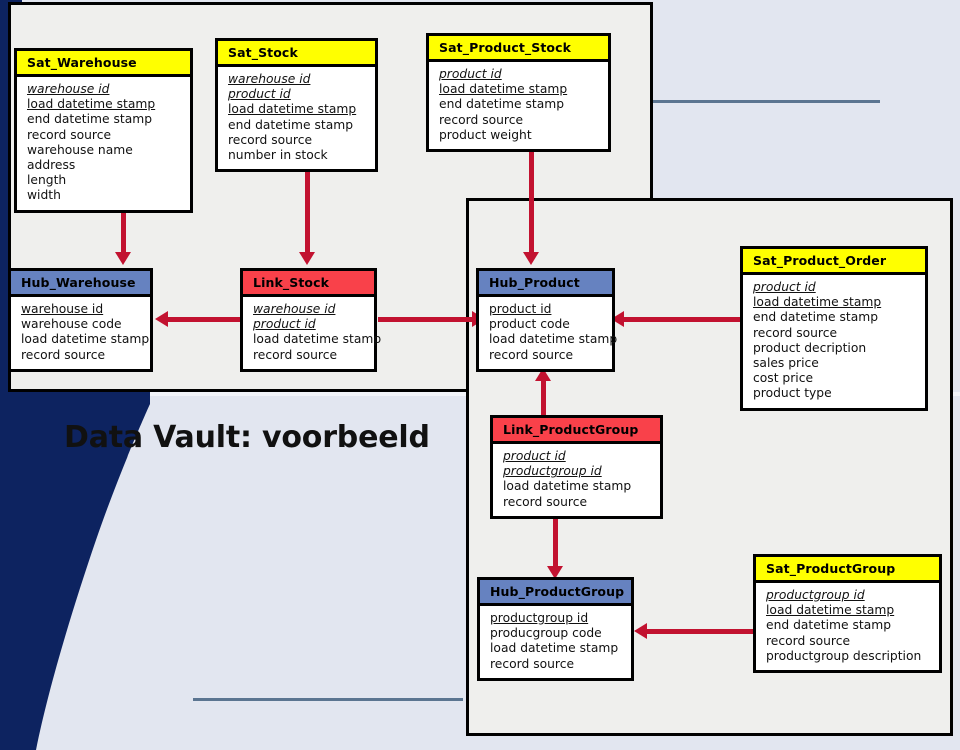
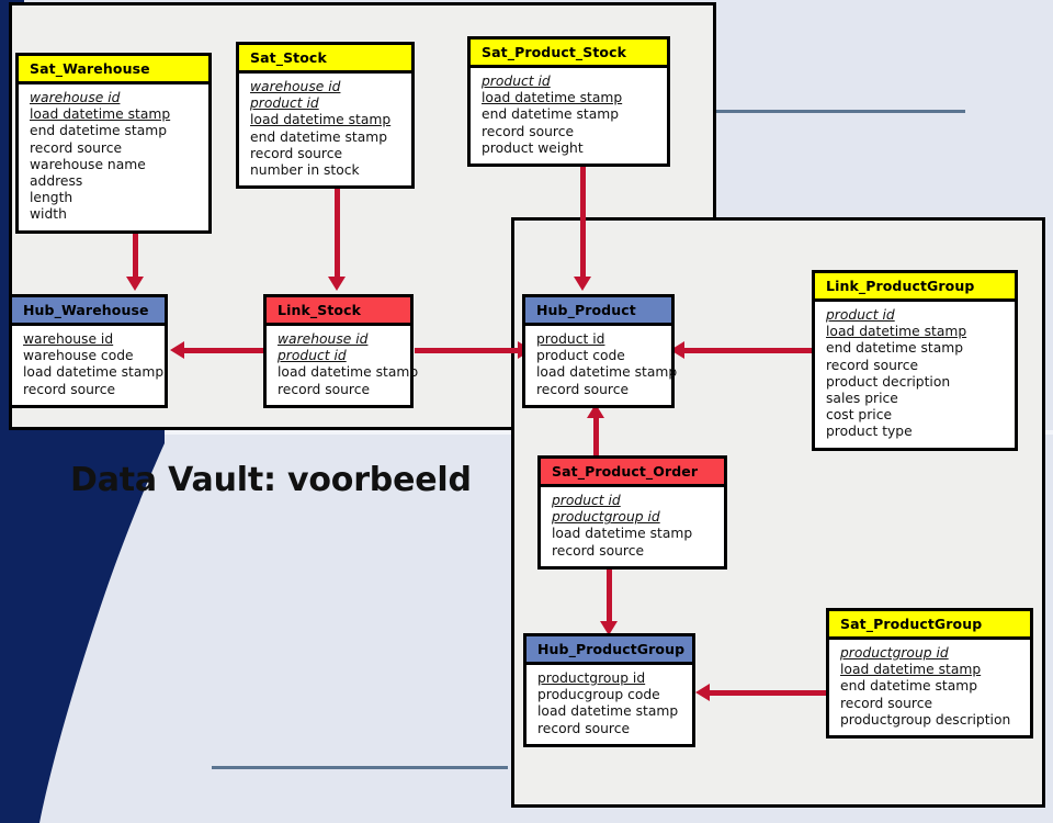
  Data Vault: voorbeeld
  Sat_Warehouse
  warehouse id
  load datetime stamp
  end datetime stamp
  record source
  warehouse name
  address
  length
  width
  Sat_Stock
  warehouse id
  product id
  load datetime stamp
  end datetime stamp
  record source
  number in stock
  Sat_Product_Stock
  product id
  load datetime stamp
  end datetime stamp
  record source
  product weight
- Sat_Product_Order
+ Link_ProductGroup
  product id
  load datetime stamp
  end datetime stamp
  record source
  product decription
  sales price
  cost price
  product type
  Hub_Warehouse
  warehouse id
  warehouse code
  load datetime stamp
  record source
  Link_Stock
  warehouse id
  product id
  load datetime stamp
  record source
  Hub_Product
  product id
  product code
  load datetime stamp
  record source
- Link_ProductGroup
+ Sat_Product_Order
  product id
  productgroup id
  load datetime stamp
  record source
  Hub_ProductGroup
  productgroup id
  producgroup code
  load datetime stamp
  record source
  Sat_ProductGroup
  productgroup id
  load datetime stamp
  end datetime stamp
  record source
  productgroup description
